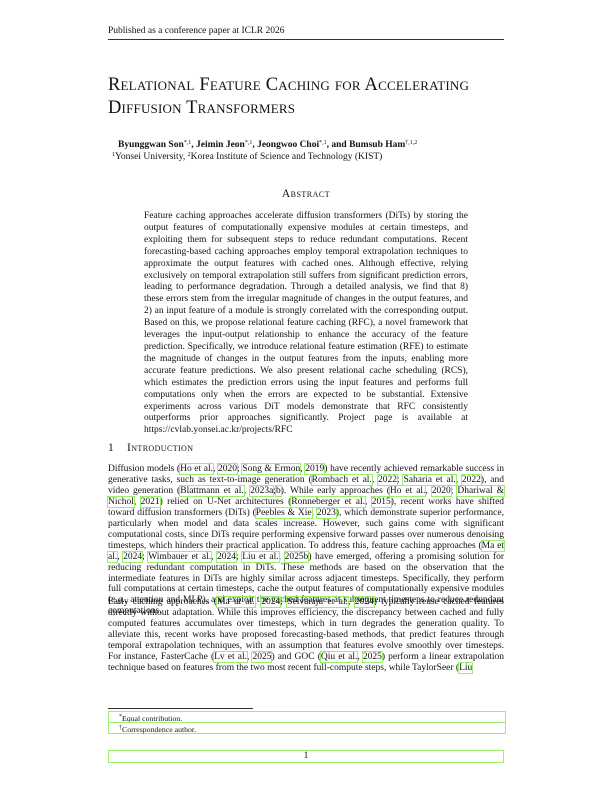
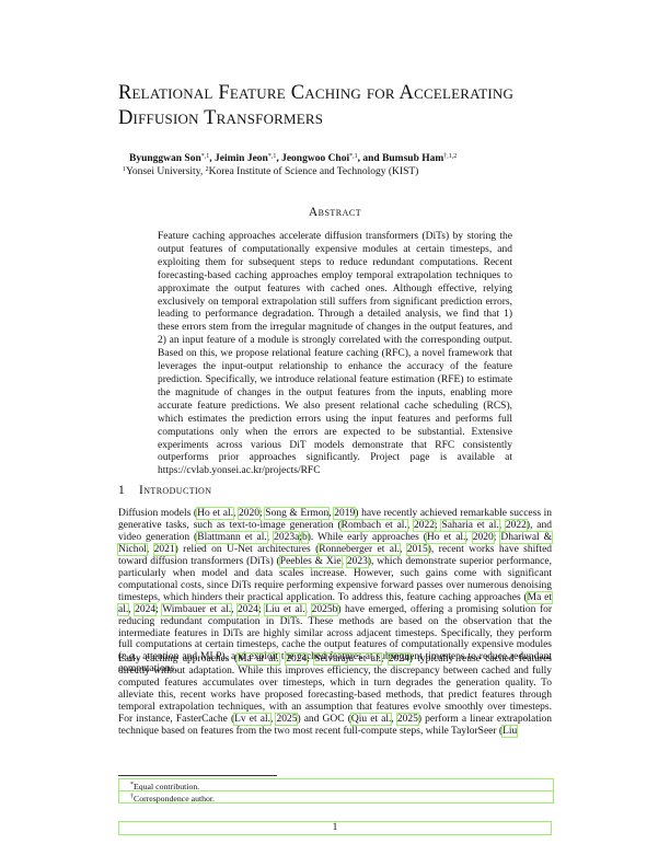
- Published as a conference paper at ICLR 2026
  Relational Feature Caching for Accelerating
  Diffusion Transformers
  Byunggwan Son , Jeimin Jeon , Jeongwoo Choi , and Bumsub Ham
  Yonsei University, Korea Institute of Science and Technology (KIST)
  Abstract
- Feature caching approaches accelerate diffusion transformers (DiTs) by storing the output features of computationally expensive modules at certain timesteps, and exploiting them for subsequent steps to reduce redundant computations. Recent forecasting-based caching approaches employ temporal extrapolation techniques to approximate the output features with cached ones. Although effective, relying exclusively on temporal extrapolation still suffers from significant prediction errors, leading to performance degradation. Through a detailed analysis, we find that 8) these errors stem from the irregular magnitude of changes in the output features, and 2) an input feature of a module is strongly correlated with the corresponding output. Based on this, we propose relational feature caching (RFC), a novel framework that leverages the input-output relationship to enhance the accuracy of the feature prediction. Specifically, we introduce relational feature estimation (RFE) to estimate the magnitude of changes in the output features from the inputs, enabling more accurate feature predictions. We also present relational cache scheduling (RCS), which estimates the prediction errors using the input features and performs full computations only when the errors are expected to be substantial. Extensive experiments across various DiT models demonstrate that RFC consistently outperforms prior approaches significantly. Project page is available at https://cvlab.yonsei.ac.kr/projects/RFC
+ Feature caching approaches accelerate diffusion transformers (DiTs) by storing the output features of computationally expensive modules at certain timesteps, and exploiting them for subsequent steps to reduce redundant computations. Recent forecasting-based caching approaches employ temporal extrapolation techniques to approximate the output features with cached ones. Although effective, relying exclusively on temporal extrapolation still suffers from significant prediction errors, leading to performance degradation. Through a detailed analysis, we find that 1) these errors stem from the irregular magnitude of changes in the output features, and 2) an input feature of a module is strongly correlated with the corresponding output. Based on this, we propose relational feature caching (RFC), a novel framework that leverages the input-output relationship to enhance the accuracy of the feature prediction. Specifically, we introduce relational feature estimation (RFE) to estimate the magnitude of changes in the output features from the inputs, enabling more accurate feature predictions. We also present relational cache scheduling (RCS), which estimates the prediction errors using the input features and performs full computations only when the errors are expected to be substantial. Extensive experiments across various DiT models demonstrate that RFC consistently outperforms prior approaches significantly. Project page is available at https://cvlab.yonsei.ac.kr/projects/RFC
  1 Introduction
  Diffusion models (Ho et al., 2020; Song & Ermon, 2019) have recently achieved remarkable success in generative tasks, such as text-to-image generation (Rombach et al., 2022; Saharia et al., 2022), and video generation (Blattmann et al., 2023a;b). While early approaches (Ho et al., 2020; Dhariwal & Nichol, 2021) relied on U-Net architectures (Ronneberger et al., 2015), recent works have shifted toward diffusion transformers (DiTs) (Peebles & Xie, 2023), which demonstrate superior performance, particularly when model and data scales increase. However, such gains come with significant computational costs, since DiTs require performing expensive forward passes over numerous denoising timesteps, which hinders their practical application. To address this, feature caching approaches (Ma et al., 2024; Wimbauer et al., 2024; Liu et al., 2025b) have emerged, offering a promising solution for reducing redundant computation in DiTs. These methods are based on the observation that the intermediate features in DiTs are highly similar across adjacent timesteps. Specifically, they perform full computations at certain timesteps, cache the output features of computationally expensive modules (e.g., attention and MLP), and exploit the cached features at subsequent timesteps to reduce redundant computations.
  Early caching approaches (Ma et al., 2024; Selvaraju et al., 2024) typically reuse cached features directly without adaptation. While this improves efficiency, the discrepancy between cached and fully computed features accumulates over timesteps, which in turn degrades the generation quality. To alleviate this, recent works have proposed forecasting-based methods, that predict features through temporal extrapolation techniques, with an assumption that features evolve smoothly over timesteps. For instance, FasterCache (Lv et al., 2025) and GOC (Qiu et al., 2025) perform a linear extrapolation technique based on features from the two most recent full-compute steps, while TaylorSeer (Liu
  Equal contribution.
  Correspondence author.
  1
